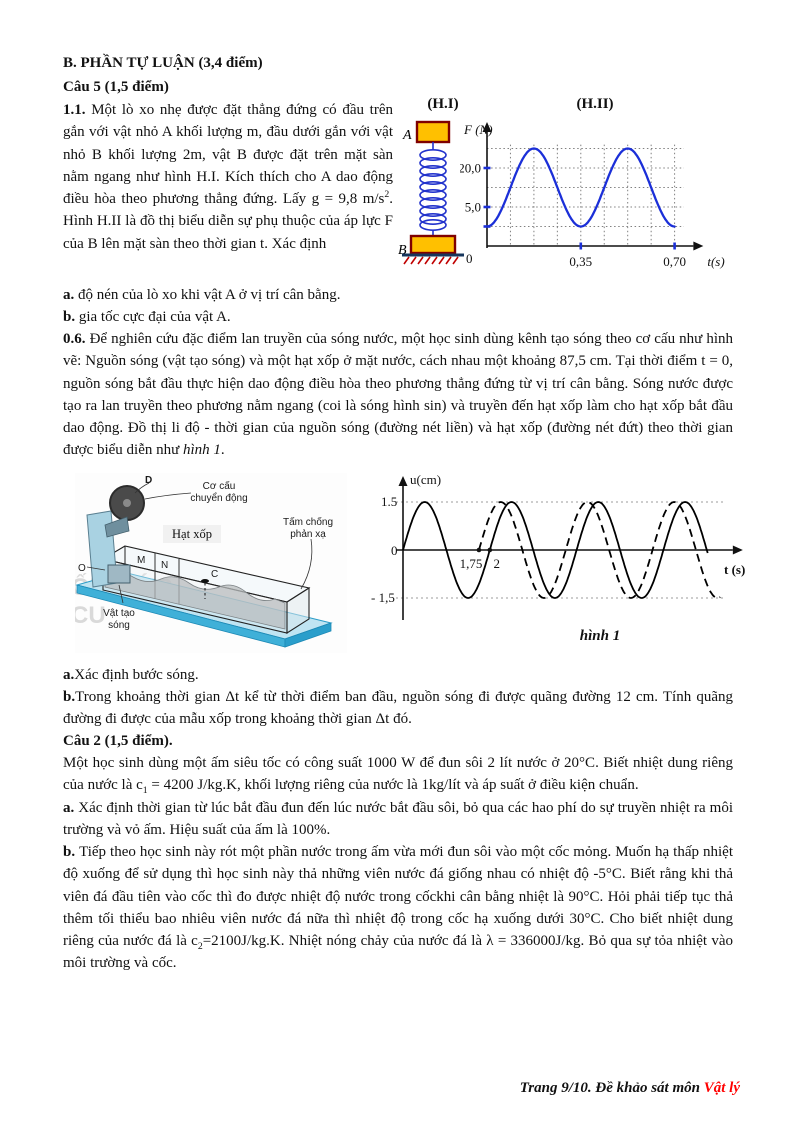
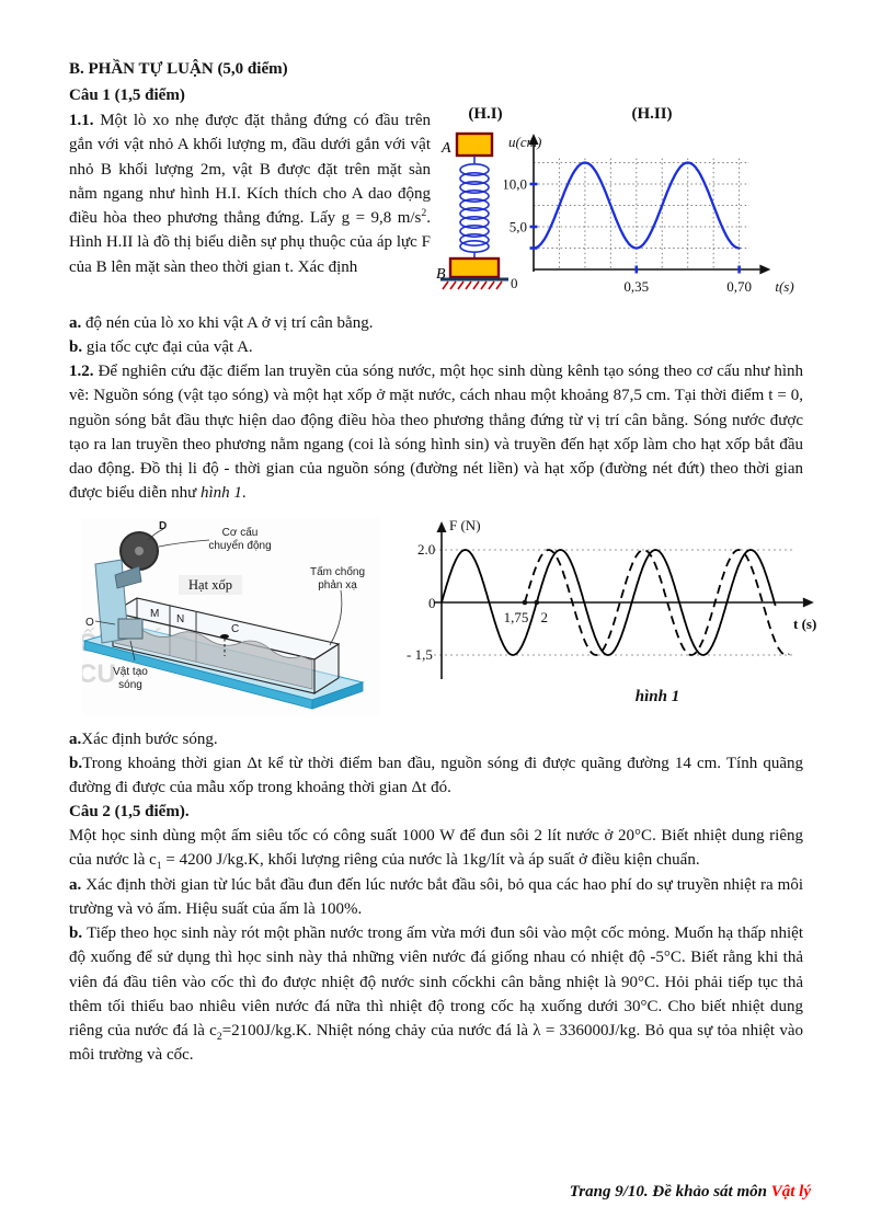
- B. PHẦN TỰ LUẬN (3,4 điểm)
+ B. PHẦN TỰ LUẬN (5,0 điểm)
- Câu 5 (1,5 điểm)
+ Câu 1 (1,5 điểm)
  1.1. Một lò xo nhẹ được đặt thẳng đứng có đầu trên gắn với vật nhỏ A khối lượng m, đầu dưới gắn với vật nhỏ B khối lượng 2m, vật B được đặt trên mặt sàn nằm ngang như hình H.I. Kích thích cho A dao động điều hòa theo phương thẳng đứng. Lấy g = 9,8 m/s2. Hình H.II là đồ thị biểu diễn sự phụ thuộc của áp lực F của B lên mặt sàn theo thời gian t. Xác định
  a. độ nén của lò xo khi vật A ở vị trí cân bằng.
  b. gia tốc cực đại của vật A.
  (H.I)
  (H.II)
  A
  B
  5,0
- 20,0
+ 10,0
  0,35
  0,70
  0
- F (N)
+ u(cm)
  t(s)
- 0.6. Để nghiên cứu đặc điểm lan truyền của sóng nước, một học sinh dùng kênh tạo sóng theo cơ cấu như hình vẽ: Nguồn sóng (vật tạo sóng) và một hạt xốp ở mặt nước, cách nhau một khoảng 87,5 cm. Tại thời điểm t = 0, nguồn sóng bắt đầu thực hiện dao động điều hòa theo phương thẳng đứng từ vị trí cân bằng. Sóng nước được tạo ra lan truyền theo phương nằm ngang (coi là sóng hình sin) và truyền đến hạt xốp làm cho hạt xốp bắt đầu dao động. Đồ thị li độ - thời gian của nguồn sóng (đường nét liền) và hạt xốp (đường nét đứt) theo thời gian được biểu diễn như hình 1.
+ 1.2. Để nghiên cứu đặc điểm lan truyền của sóng nước, một học sinh dùng kênh tạo sóng theo cơ cấu như hình vẽ: Nguồn sóng (vật tạo sóng) và một hạt xốp ở mặt nước, cách nhau một khoảng 87,5 cm. Tại thời điểm t = 0, nguồn sóng bắt đầu thực hiện dao động điều hòa theo phương thẳng đứng từ vị trí cân bằng. Sóng nước được tạo ra lan truyền theo phương nằm ngang (coi là sóng hình sin) và truyền đến hạt xốp làm cho hạt xốp bắt đầu dao động. Đồ thị li độ - thời gian của nguồn sóng (đường nét liền) và hạt xốp (đường nét đứt) theo thời gian được biểu diễn như hình 1.
  CU
  D
  Cơ cấu
  chuyển động
  Hạt xốp
  Tấm chống
  phản xạ
  O
  M
  N
  C
  Vật tạo
  sóng
  1,75
  2
- 1.5
+ 2.0
  - 1,5
  0
- u(cm)
+ F (N)
  t (s)
  hình 1
  a.Xác định bước sóng.
- b.Trong khoảng thời gian Δt kể từ thời điểm ban đầu, nguồn sóng đi được quãng đường 12 cm. Tính quãng đường đi được của mẫu xốp trong khoảng thời gian Δt đó.
+ b.Trong khoảng thời gian Δt kể từ thời điểm ban đầu, nguồn sóng đi được quãng đường 14 cm. Tính quãng đường đi được của mẫu xốp trong khoảng thời gian Δt đó.
  Câu 2 (1,5 điểm).
  Một học sinh dùng một ấm siêu tốc có công suất 1000 W để đun sôi 2 lít nước ở 20°C. Biết nhiệt dung riêng của nước là c1 = 4200 J/kg.K, khối lượng riêng của nước là 1kg/lít và áp suất ở điều kiện chuẩn.
  a. Xác định thời gian từ lúc bắt đầu đun đến lúc nước bắt đầu sôi, bỏ qua các hao phí do sự truyền nhiệt ra môi trường và vỏ ấm. Hiệu suất của ấm là 100%.
- b. Tiếp theo học sinh này rót một phần nước trong ấm vừa mới đun sôi vào một cốc mỏng. Muốn hạ thấp nhiệt độ xuống để sử dụng thì học sinh này thả những viên nước đá giống nhau có nhiệt độ -5°C. Biết rằng khi thả viên đá đầu tiên vào cốc thì đo được nhiệt độ nước trong cốckhi cân bằng nhiệt là 90°C. Hỏi phải tiếp tục thả thêm tối thiểu bao nhiêu viên nước đá nữa thì nhiệt độ trong cốc hạ xuống dưới 30°C. Cho biết nhiệt dung riêng của nước đá là c2=2100J/kg.K. Nhiệt nóng chảy của nước đá là λ = 336000J/kg. Bỏ qua sự tỏa nhiệt vào môi trường và cốc.
+ b. Tiếp theo học sinh này rót một phần nước trong ấm vừa mới đun sôi vào một cốc mỏng. Muốn hạ thấp nhiệt độ xuống để sử dụng thì học sinh này thả những viên nước đá giống nhau có nhiệt độ -5°C. Biết rằng khi thả viên đá đầu tiên vào cốc thì đo được nhiệt độ nước sinh cốckhi cân bằng nhiệt là 90°C. Hỏi phải tiếp tục thả thêm tối thiểu bao nhiêu viên nước đá nữa thì nhiệt độ trong cốc hạ xuống dưới 30°C. Cho biết nhiệt dung riêng của nước đá là c2=2100J/kg.K. Nhiệt nóng chảy của nước đá là λ = 336000J/kg. Bỏ qua sự tỏa nhiệt vào môi trường và cốc.
  Trang 9/10. Đề khảo sát môn Vật lý
